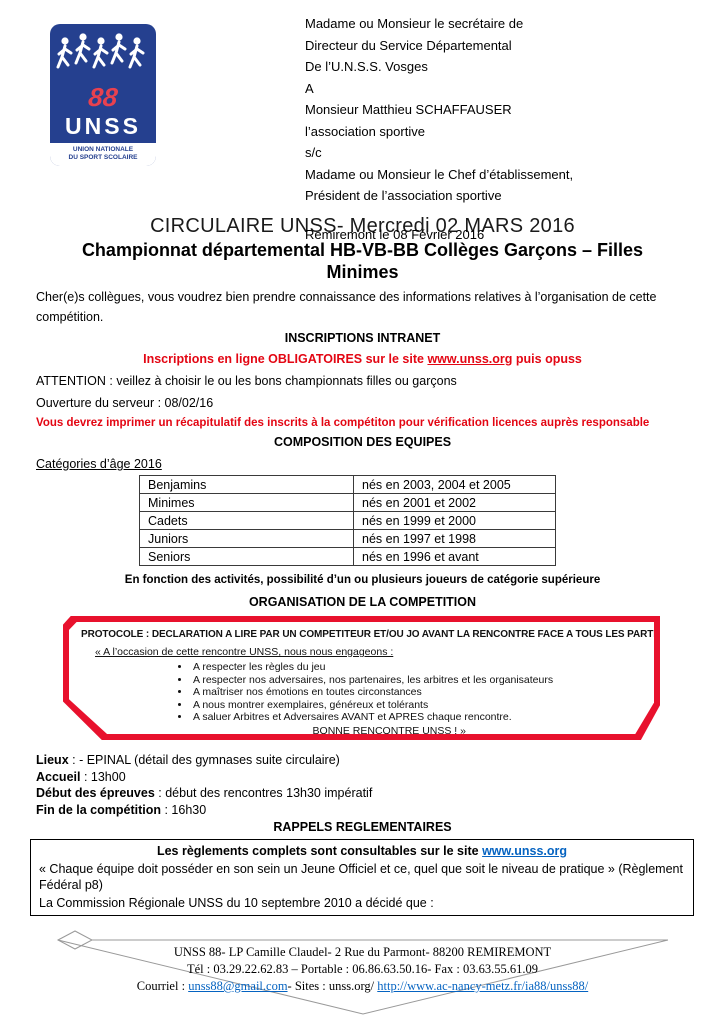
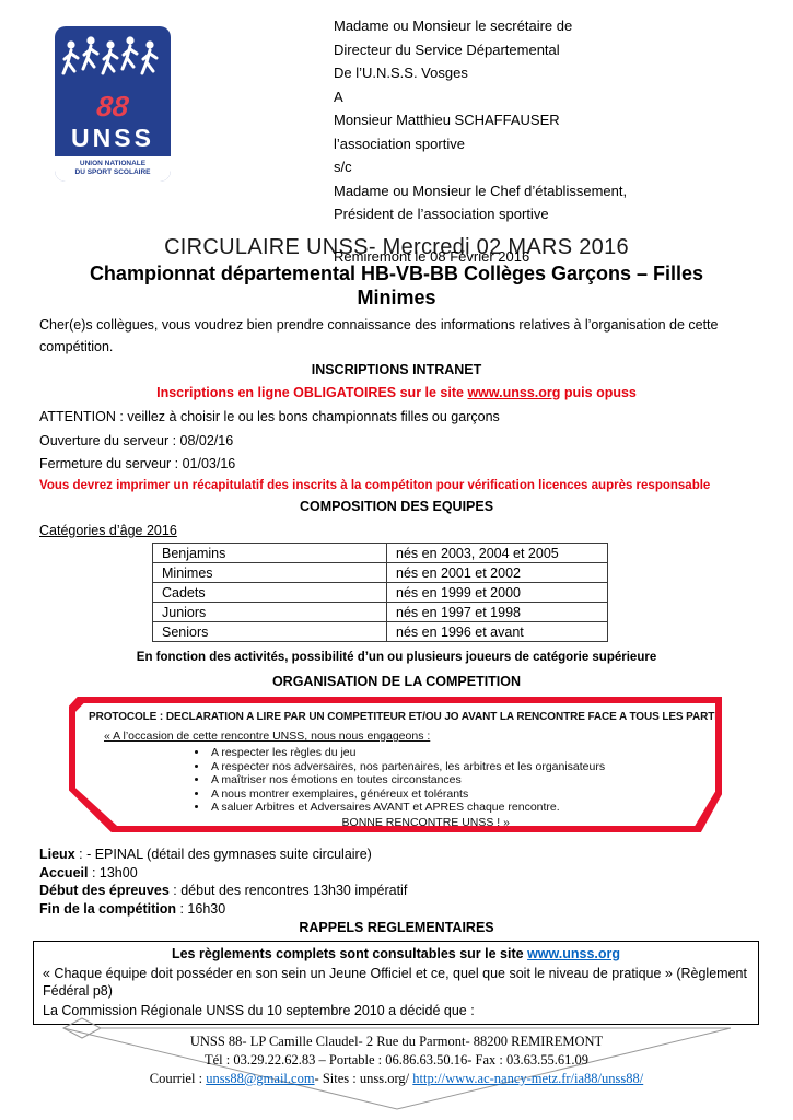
  UNSS
  Madame ou Monsieur le secrétaire de
  Directeur du Service Départemental
  De l’U.N.S.S. Vosges
  A
  Monsieur Matthieu SCHAFFAUSER
  l’association sportive
  s/c
  Madame ou Monsieur le Chef d’établissement,
  Président de l’association sportive
  Remiremont le 08 Février 2016
  CIRCULAIRE UNSS- Mercredi 02 MARS 2016
  Championnat départemental HB-VB-BB Collèges Garçons – Filles
  Minimes
  Cher(e)s collègues, vous voudrez bien prendre connaissance des informations relatives à l’organisation de cette compétition.
  INSCRIPTIONS INTRANET
  Inscriptions en ligne OBLIGATOIRES sur le site www.unss.org puis opuss
  ATTENTION : veillez à choisir le ou les bons championnats filles ou garçons
  Ouverture du serveur : 08/02/16
+ Fermeture du serveur : 01/03/16
  Vous devrez imprimer un récapitulatif des inscrits à la compétiton pour vérification licences auprès responsable
  COMPOSITION DES EQUIPES
  Catégories d’âge 2016
  Benjamins	nés en 2003, 2004 et 2005
  Minimes	nés en 2001 et 2002
  Cadets	nés en 1999 et 2000
  Juniors	nés en 1997 et 1998
  Seniors	nés en 1996 et avant
  En fonction des activités, possibilité d’un ou plusieurs joueurs de catégorie supérieure
  ORGANISATION DE LA COMPETITION
  PROTOCOLE : DECLARATION A LIRE PAR UN COMPETITEUR ET/OU JO AVANT LA RENCONTRE FACE A TOUS LES PART
  « A l’occasion de cette rencontre UNSS, nous nous engageons :
  A respecter les règles du jeu
  A respecter nos adversaires, nos partenaires, les arbitres et les organisateurs
  A maîtriser nos émotions en toutes circonstances
  A nous montrer exemplaires, généreux et tolérants
  A saluer Arbitres et Adversaires AVANT et APRES chaque rencontre.
  BONNE RENCONTRE UNSS ! »
  Lieux : - EPINAL (détail des gymnases suite circulaire)
  Accueil : 13h00
  Début des épreuves : début des rencontres 13h30 impératif
  Fin de la compétition : 16h30
  RAPPELS REGLEMENTAIRES
  Les règlements complets sont consultables sur le site www.unss.org
  « Chaque équipe doit posséder en son sein un Jeune Officiel et ce, quel que soit le niveau de pratique » (Règlement Fédéral p8)
  La Commission Régionale UNSS du 10 septembre 2010 a décidé que :
  UNSS 88- LP Camille Claudel- 2 Rue du Parmont- 88200 REMIREMONT
  Tél : 03.29.22.62.83 – Portable : 06.86.63.50.16- Fax : 03.63.55.61.09
  Courriel : unss88@gmail.com- Sites : unss.org/ http://www.ac-nancy-metz.fr/ia88/unss88/
